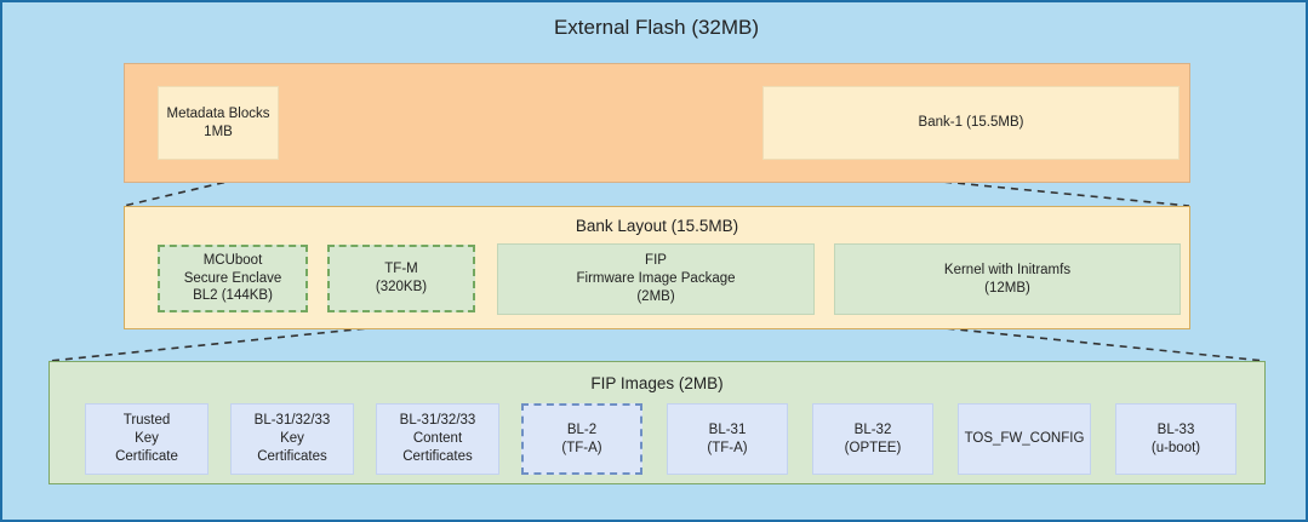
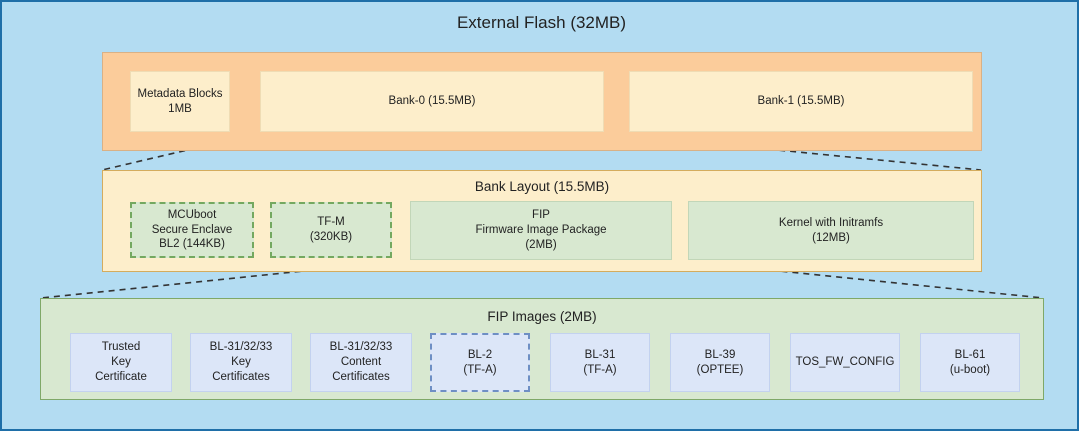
  External Flash (32MB)
  Metadata Blocks
  1MB
+ Bank-0 (15.5MB)
  Bank-1 (15.5MB)
  Bank Layout (15.5MB)
  MCUboot
  Secure Enclave
  BL2 (144KB)
  TF-M
  (320KB)
  FIP
  Firmware Image Package
  (2MB)
  Kernel with Initramfs
  (12MB)
  FIP Images (2MB)
  Trusted
  Key
  Certificate
  BL-31/32/33
  Key
  Certificates
  BL-31/32/33
  Content
  Certificates
  BL-2
  (TF-A)
  BL-31
  (TF-A)
- BL-32
+ BL-39
  (OPTEE)
  TOS_FW_CONFIG
- BL-33
+ BL-61
  (u-boot)
